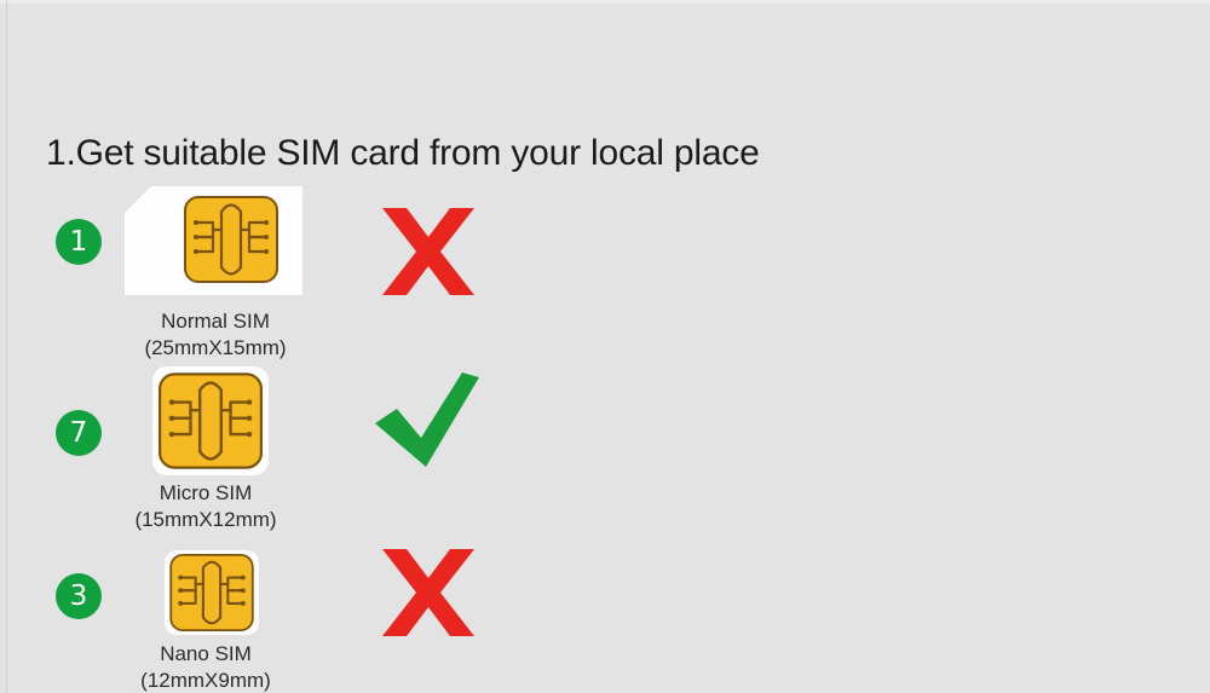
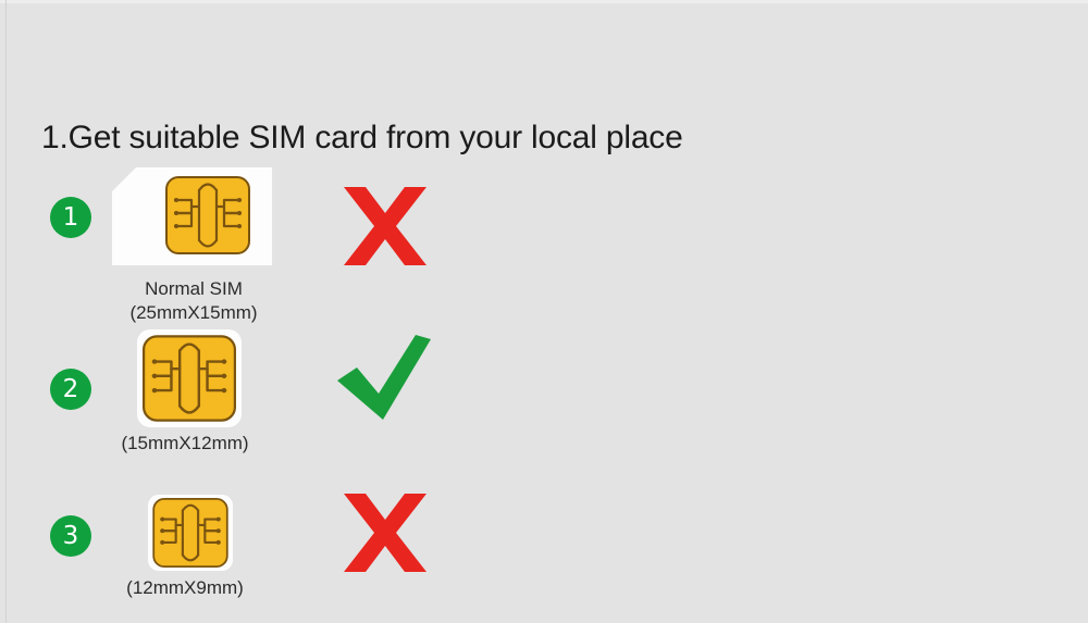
  1.Get suitable SIM card from your local place
  1
  Normal SIM
  (25mmX15mm)
- 7
+ 2
- Micro SIM
  (15mmX12mm)
  3
- Nano SIM
  (12mmX9mm)
